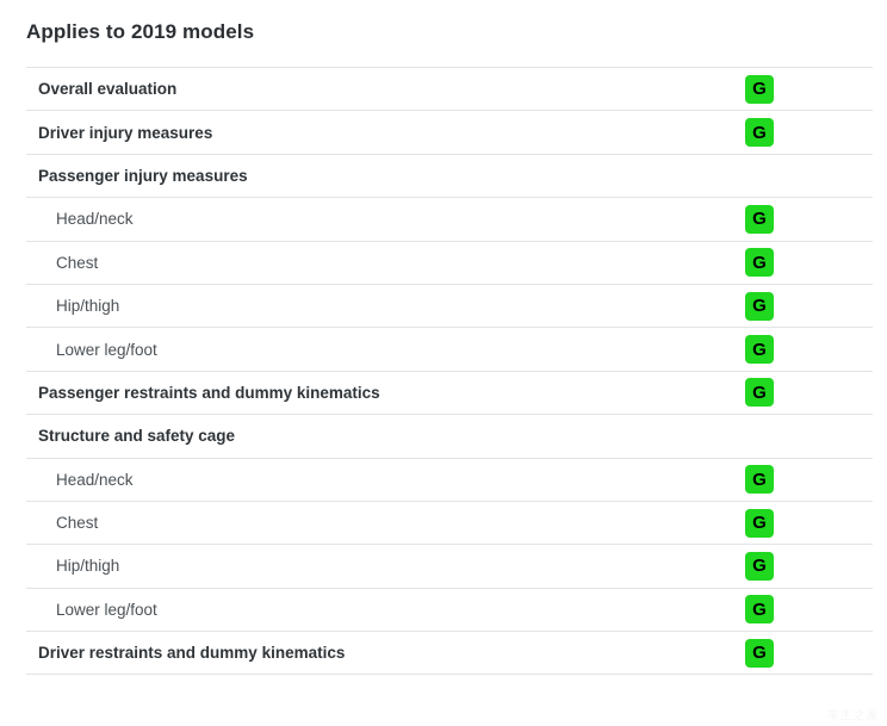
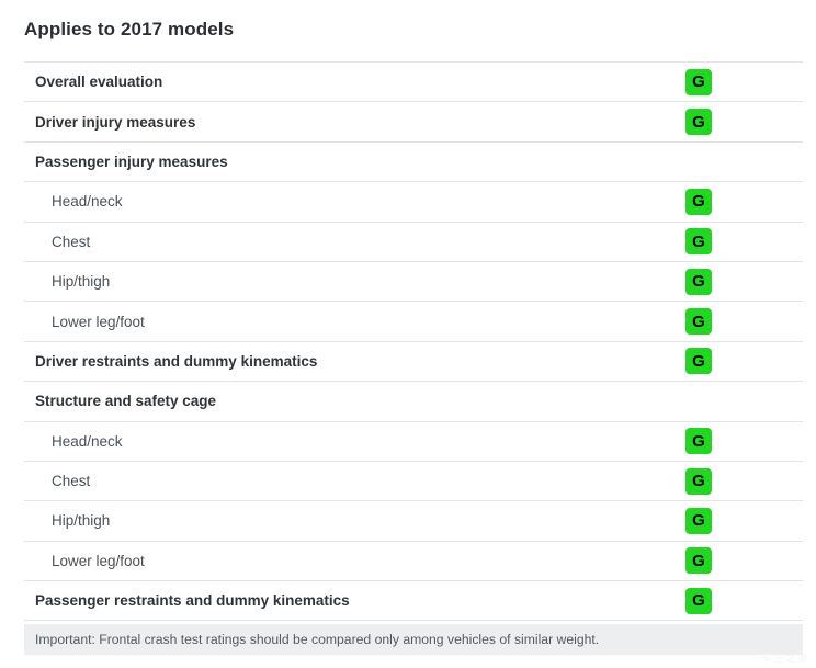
- Applies to 2019 models
+ Applies to 2017 models
  Overall evaluation
  G
  Driver injury measures
  G
  Passenger injury measures
  Head/neck
  G
  Chest
  G
  Hip/thigh
  G
  Lower leg/foot
  G
- Passenger restraints and dummy kinematics
+ Driver restraints and dummy kinematics
  G
  Structure and safety cage
  Head/neck
  G
  Chest
  G
  Hip/thigh
  G
  Lower leg/foot
  G
- Driver restraints and dummy kinematics
+ Passenger restraints and dummy kinematics
  G
+ Important: Frontal crash test ratings should be compared only among vehicles of similar weight.
